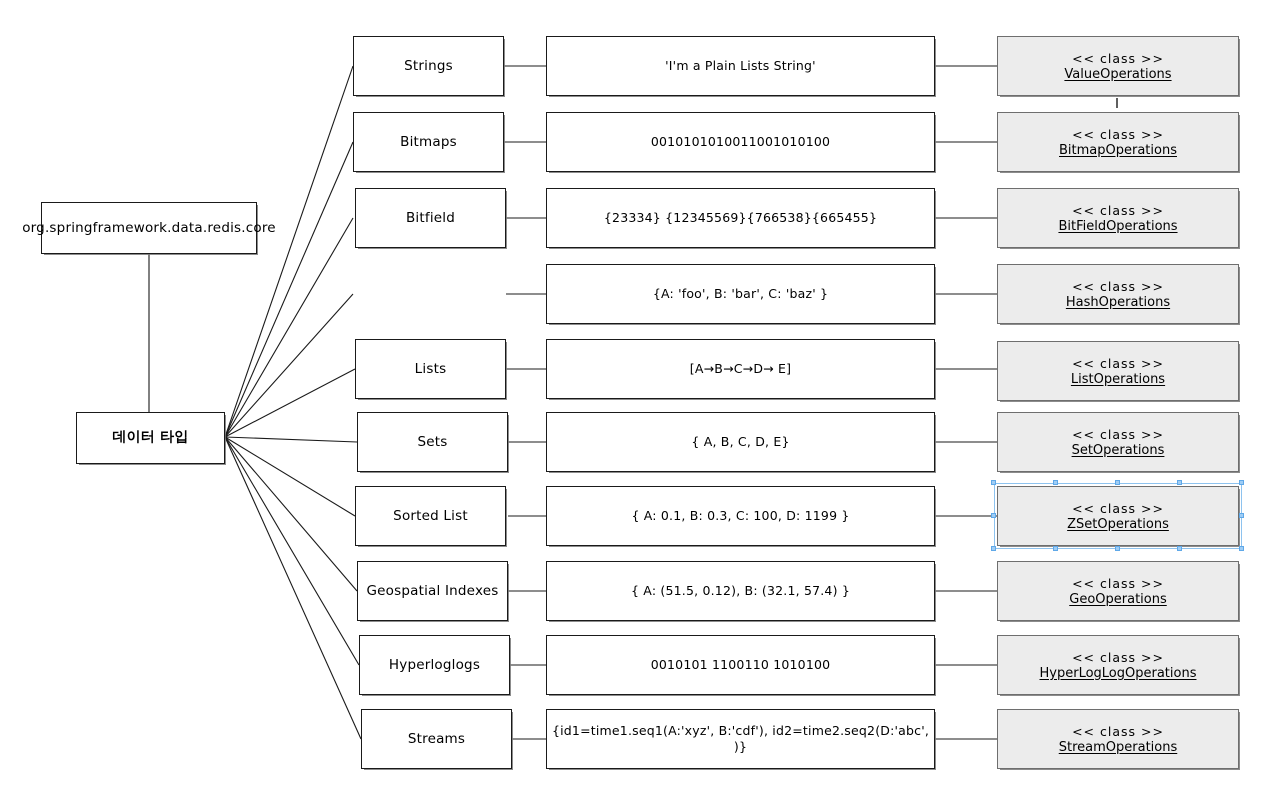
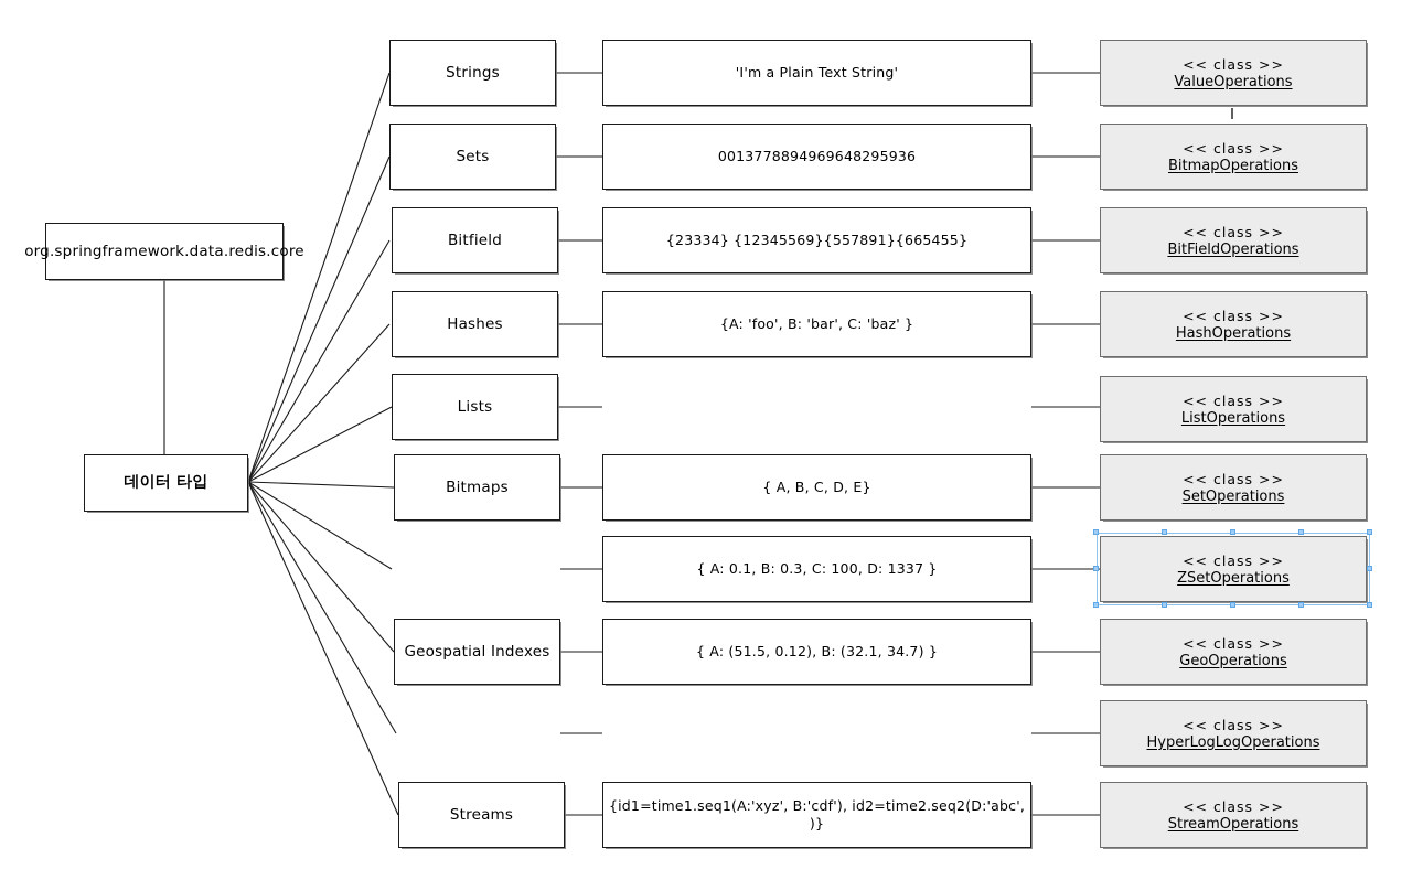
  org.springframework.data.redis.core
  데이터 타입
  Strings
- 'I'm a Plain Lists String'
+ 'I'm a Plain Text String'
  << class >>
  ValueOperations
- Bitmaps
+ Sets
- 0010101010011001010100
+ 0013778894969648295936
  << class >>
  BitmapOperations
  Bitfield
- {23334} {12345569}{766538}{665455}
+ {23334} {12345569}{557891}{665455}
  << class >>
  BitFieldOperations
+ Hashes
  {A: 'foo', B: 'bar', C: 'baz' }
  << class >>
  HashOperations
  Lists
- [A→B→C→D→ E]
  << class >>
  ListOperations
- Sets
+ Bitmaps
  { A, B, C, D, E}
  << class >>
  SetOperations
- Sorted List
- { A: 0.1, B: 0.3, C: 100, D: 1199 }
+ { A: 0.1, B: 0.3, C: 100, D: 1337 }
  << class >>
  ZSetOperations
  Geospatial Indexes
- { A: (51.5, 0.12), B: (32.1, 57.4) }
+ { A: (51.5, 0.12), B: (32.1, 34.7) }
  << class >>
  GeoOperations
- Hyperloglogs
- 0010101 1100110 1010100
  << class >>
  HyperLogLogOperations
  Streams
  {id1=time1.seq1(A:'xyz', B:'cdf'), id2=time2.seq2(D:'abc', )}
  << class >>
  StreamOperations
